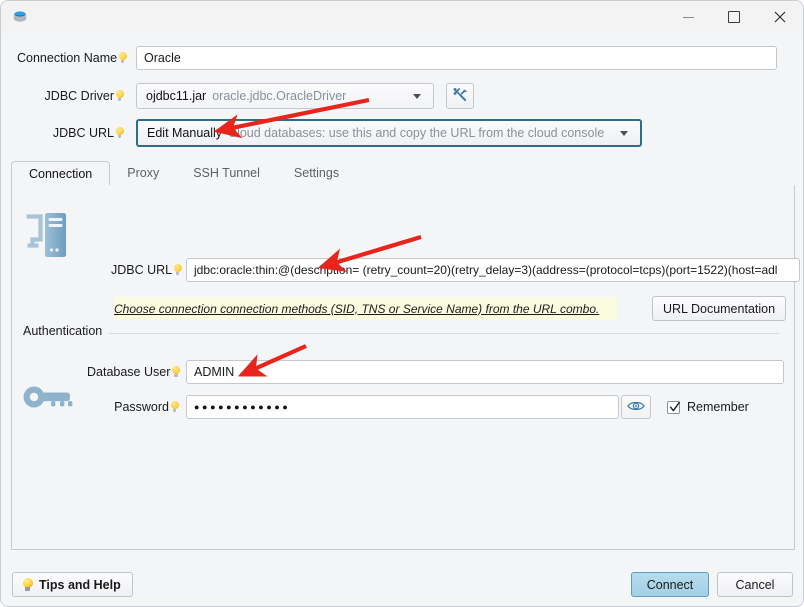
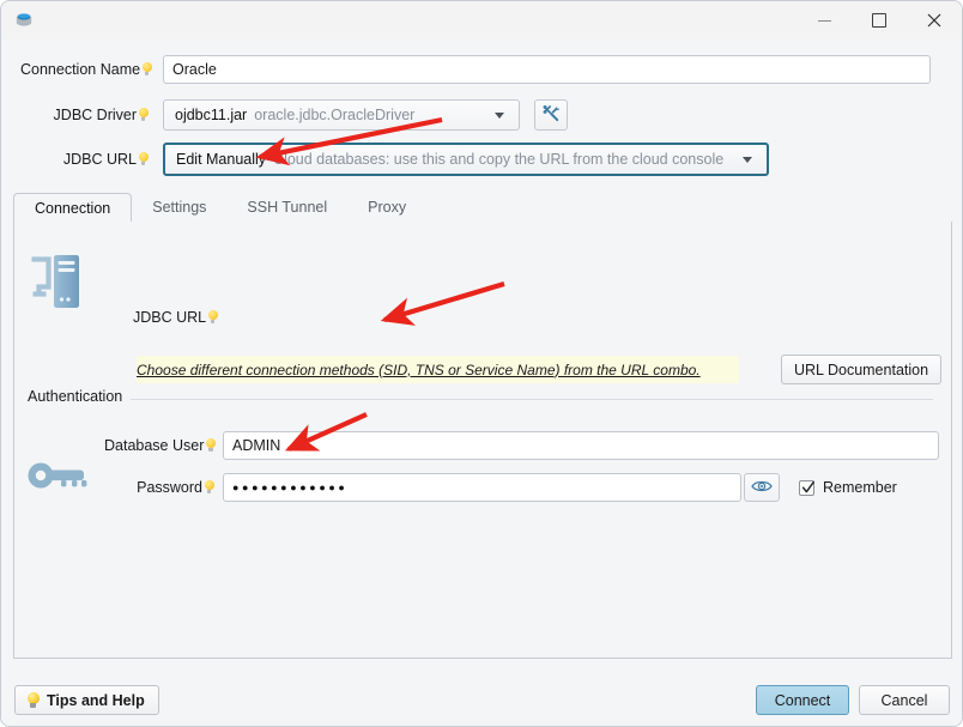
  Connection Name
  Oracle
  JDBC Driver
  ojdbc11.jar
  oracle.jdbc.OracleDriver
  JDBC URL
  Edit Manually
  Cloud databases: use this and copy the URL from the cloud console
  Connection
- Proxy
+ Settings
  SSH Tunnel
- Settings
+ Proxy
  JDBC URL
- jdbc:oracle:thin:@(description= (retry_count=20)(retry_delay=3)(address=(protocol=tcps)(port=1522)(host=adl
- Choose connection connection methods (SID, TNS or Service Name) from the URL combo.
+ Choose different connection methods (SID, TNS or Service Name) from the URL combo.
  URL Documentation
  Authentication
  Database User
  ADMIN
  Password
  ●●●●●●●●●●●●
  Remember
  Tips and Help
  Connect
  Cancel
